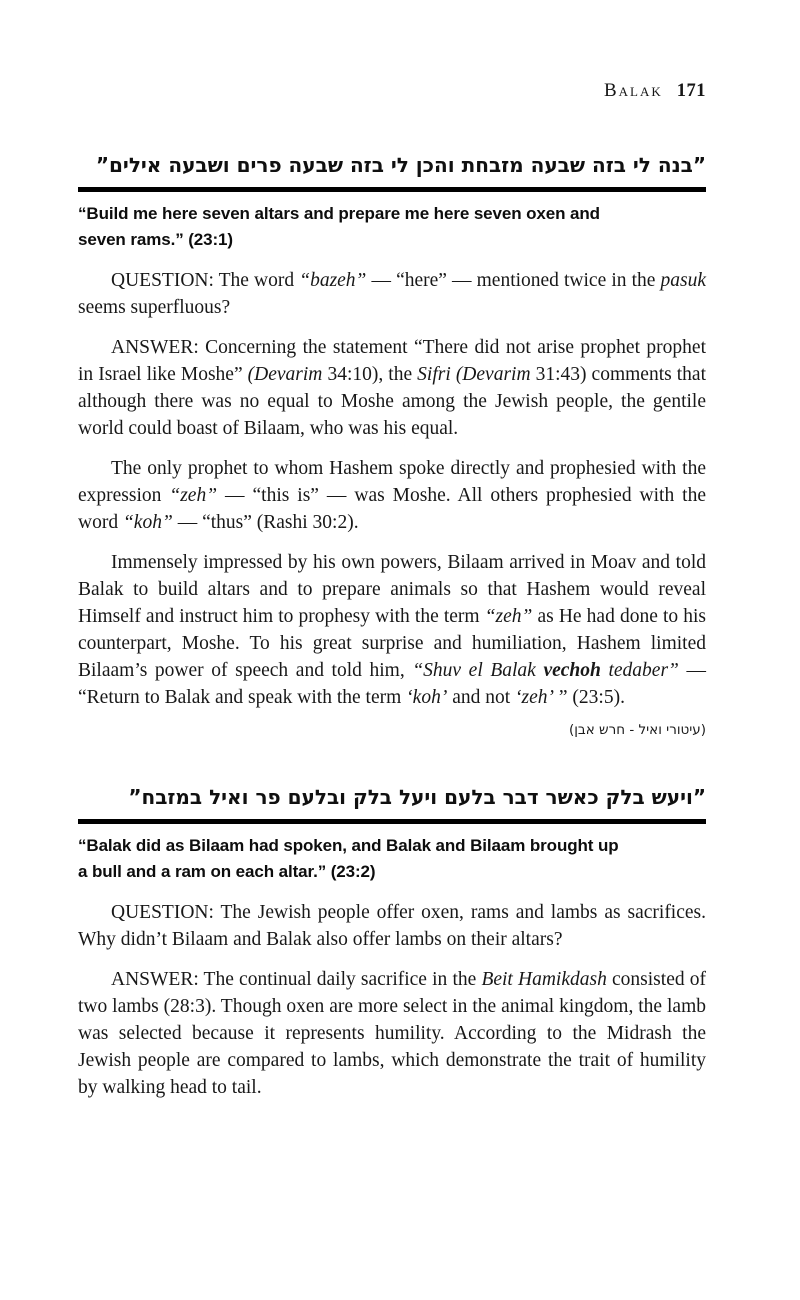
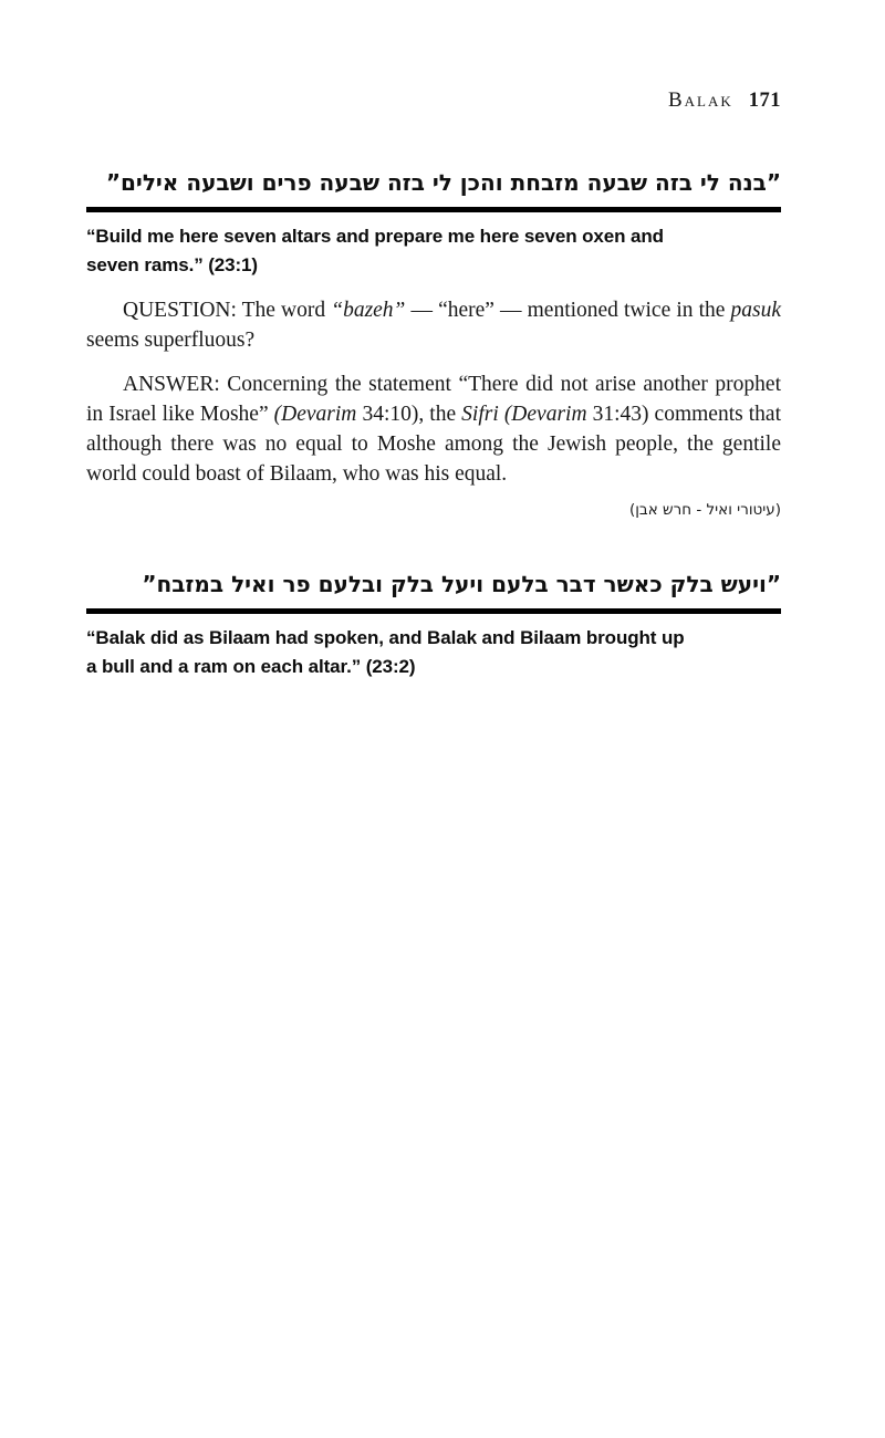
  Balak
  171
  ”בנה לי בזה שבעה מזבחת והכן לי בזה שבעה פרים ושבעה אילים”
  “Build me here seven altars and prepare me here seven oxen and seven rams.” (23:1)
  QUESTION: The word “bazeh” — “here” — mentioned twice in the pasuk seems superfluous?
- ANSWER: Concerning the statement “There did not arise prophet prophet in Israel like Moshe” (Devarim 34:10), the Sifri (Devarim 31:43) comments that although there was no equal to Moshe among the Jewish people, the gentile world could boast of Bilaam, who was his equal.
+ ANSWER: Concerning the statement “There did not arise another prophet in Israel like Moshe” (Devarim 34:10), the Sifri (Devarim 31:43) comments that although there was no equal to Moshe among the Jewish people, the gentile world could boast of Bilaam, who was his equal.
- The only prophet to whom Hashem spoke directly and prophesied with the expression “zeh” — “this is” — was Moshe. All others prophesied with the word “koh” — “thus” (Rashi 30:2).
- Immensely impressed by his own powers, Bilaam arrived in Moav and told Balak to build altars and to prepare animals so that Hashem would reveal Himself and instruct him to prophesy with the term “zeh” as He had done to his counterpart, Moshe. To his great surprise and humiliation, Hashem limited Bilaam’s power of speech and told him, “Shuv el Balak vechoh tedaber” — “Return to Balak and speak with the term ‘koh’ and not ‘zeh’ ” (23:5).
  (עיטורי ואיל - חרש אבן)
  ”ויעש בלק כאשר דבר בלעם ויעל בלק ובלעם פר ואיל במזבח”
  “Balak did as Bilaam had spoken, and Balak and Bilaam brought up a bull and a ram on each altar.” (23:2)
- QUESTION: The Jewish people offer oxen, rams and lambs as sacrifices. Why didn’t Bilaam and Balak also offer lambs on their altars?
- ANSWER: The continual daily sacrifice in the Beit Hamikdash consisted of two lambs (28:3). Though oxen are more select in the animal kingdom, the lamb was selected because it represents humility. According to the Midrash the Jewish people are compared to lambs, which demonstrate the trait of humility by walking head to tail.
